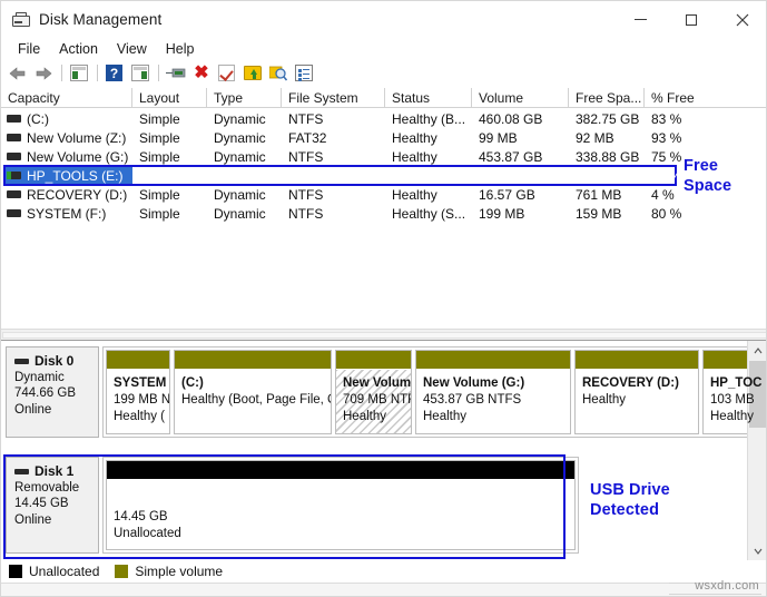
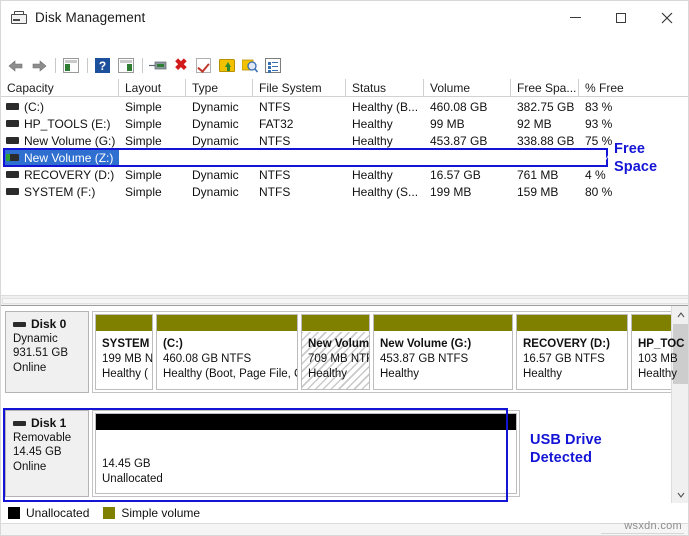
  Disk Management
- File
- Action
- View
- Help
  ?
  ✖
  Capacity
  Layout
  Type
  File System
  Status
  Volume
  Free Spa...
  % Free
  (C:)
  Simple
  Dynamic
  NTFS
  Healthy (B...
  460.08 GB
  382.75 GB
  83 %
- New Volume (Z:)
+ HP_TOOLS (E:)
  Simple
  Dynamic
  FAT32
  Healthy
  99 MB
  92 MB
  93 %
  New Volume (G:)
  Simple
  Dynamic
  NTFS
  Healthy
  453.87 GB
  338.88 GB
  75 %
- HP_TOOLS (E:)
+ New Volume (Z:)
  98 %
  RECOVERY (D:)
  Simple
  Dynamic
  NTFS
  Healthy
  16.57 GB
  761 MB
  4 %
  SYSTEM (F:)
  Simple
  Dynamic
  NTFS
  Healthy (S...
  199 MB
  159 MB
  80 %
  Free Space
  Disk 0
  Dynamic
- 744.66 GB
+ 931.51 GB
  Online
  SYSTEM
  199 MB N
  Healthy (
  (C:)
+ 460.08 GB NTFS
  Healthy (Boot, Page File,
  New Volum
  709 MB NT
  Healthy
  New Volume (G:)
  453.87 GB NTFS
  Healthy
  RECOVERY (D:)
+ 16.57 GB NTFS
  Healthy
  HP_TOC
  103 MB
  Healthy
  Disk 1
  Removable
  14.45 GB
  Online
  14.45 GB
  Unallocated
  USB Drive
  Detected
  Unallocated
  Simple volume
  wsxdn.com
